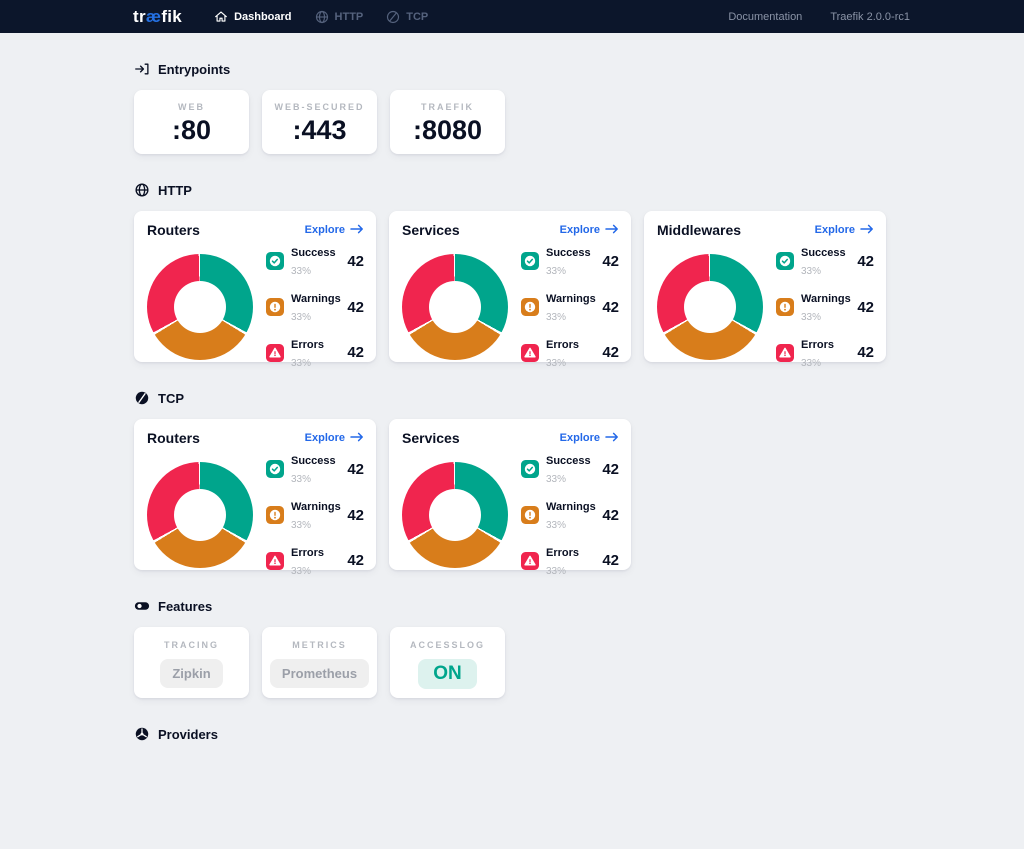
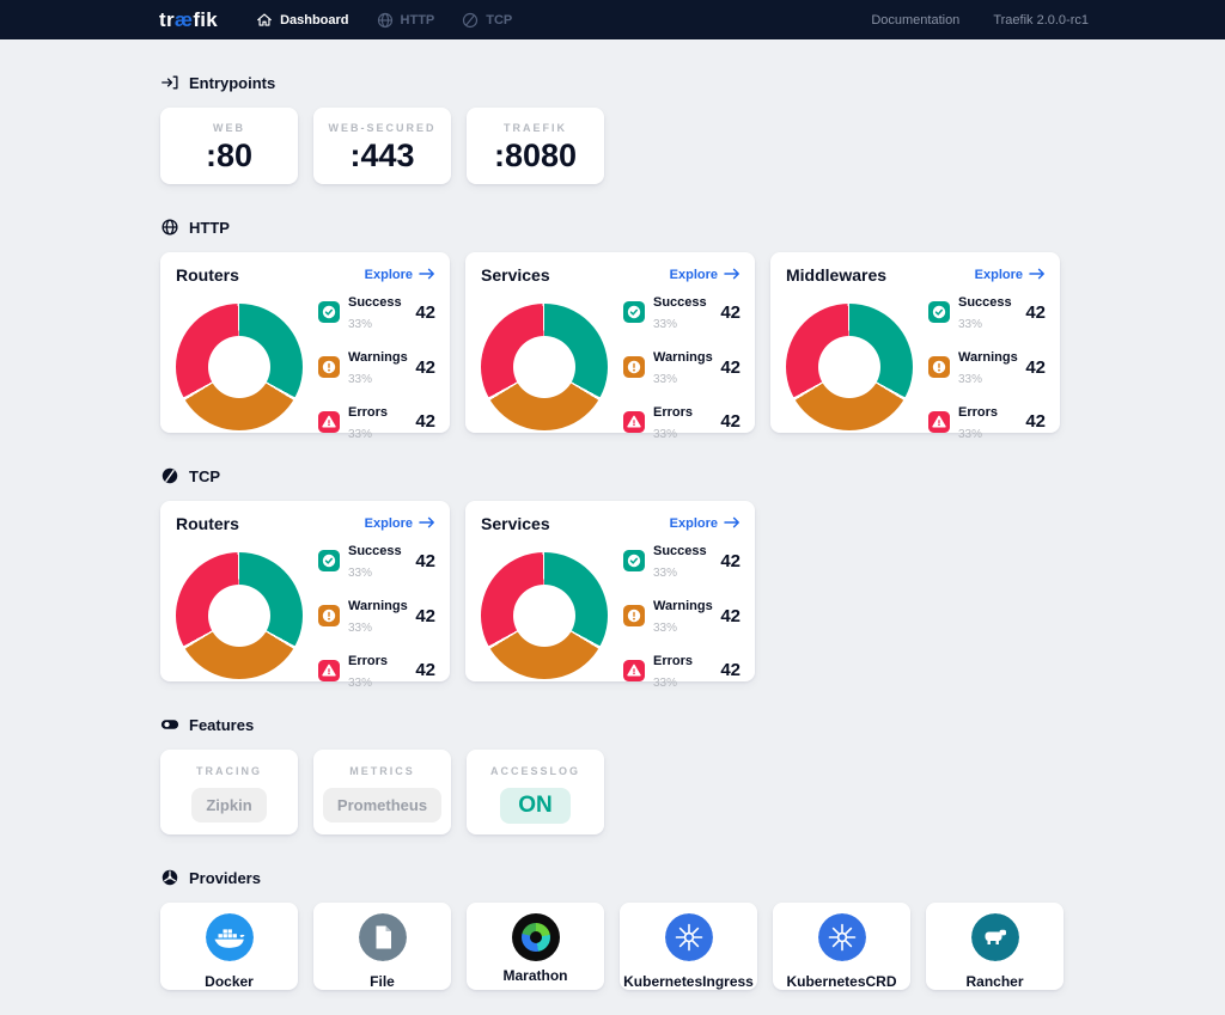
  træfik
  Dashboard
  HTTP
  TCP
  Documentation
  Traefik 2.0.0-rc1
  Entrypoints
  WEB
  :80
  WEB-SECURED
  :443
  TRAEFIK
  :8080
  HTTP
  Routers
  Explore
  Success
  33%
  42
  Warnings
  33%
  42
  Errors
  33%
  42
  Services
  Explore
  Success
  33%
  42
  Warnings
  33%
  42
  Errors
  33%
  42
  Middlewares
  Explore
  Success
  33%
  42
  Warnings
  33%
  42
  Errors
  33%
  42
  TCP
  Routers
  Explore
  Success
  33%
  42
  Warnings
  33%
  42
  Errors
  33%
  42
  Services
  Explore
  Success
  33%
  42
  Warnings
  33%
  42
  Errors
  33%
  42
  Features
  TRACING
  Zipkin
  METRICS
  Prometheus
  ACCESSLOG
  ON
  Providers
+ Docker
+ File
+ Marathon
+ KubernetesIngress
+ KubernetesCRD
+ Rancher
